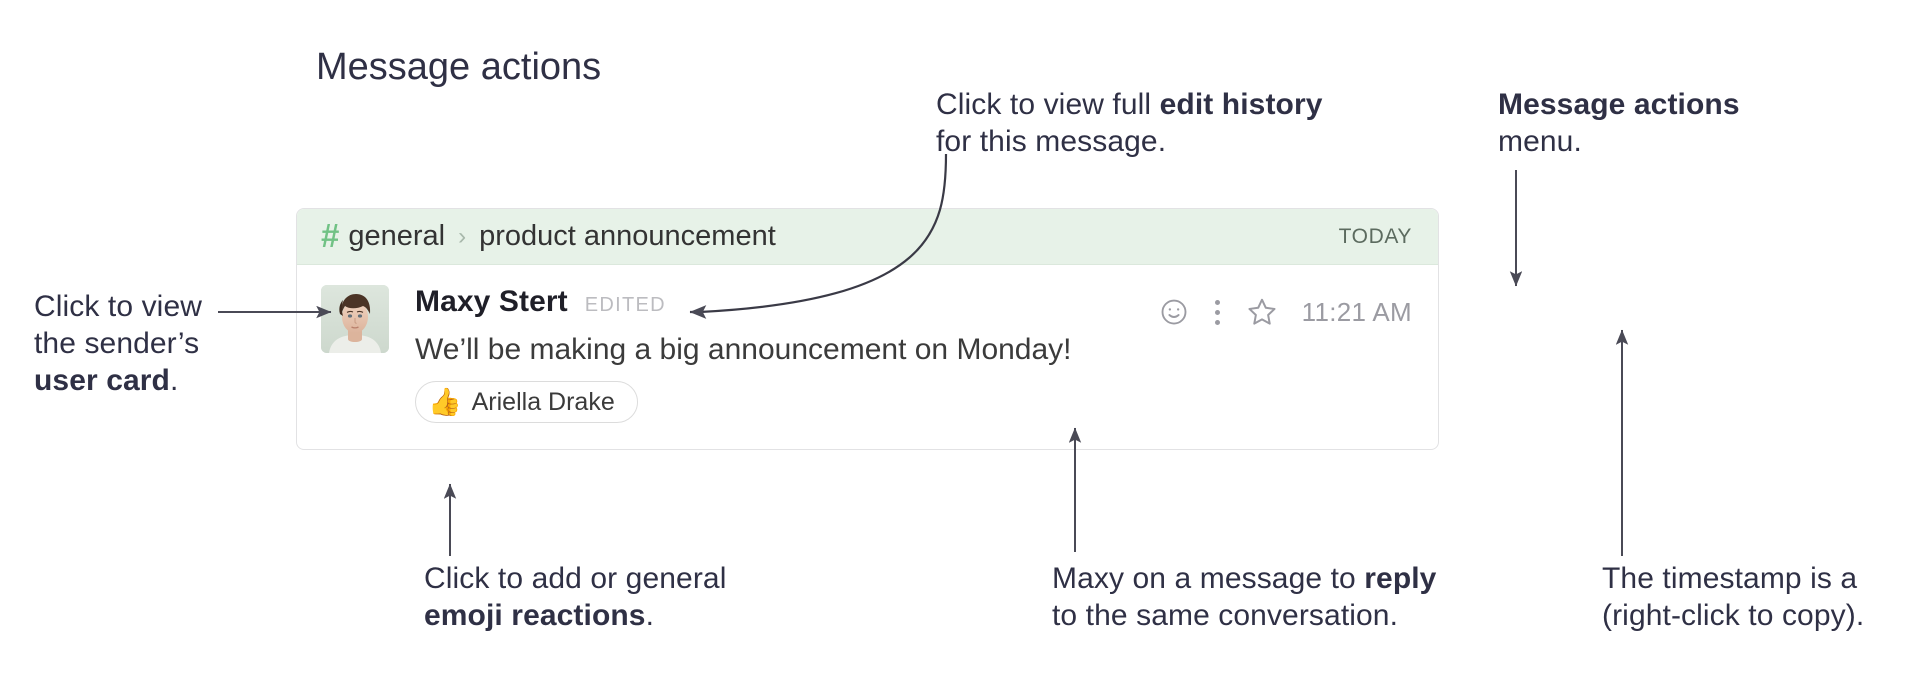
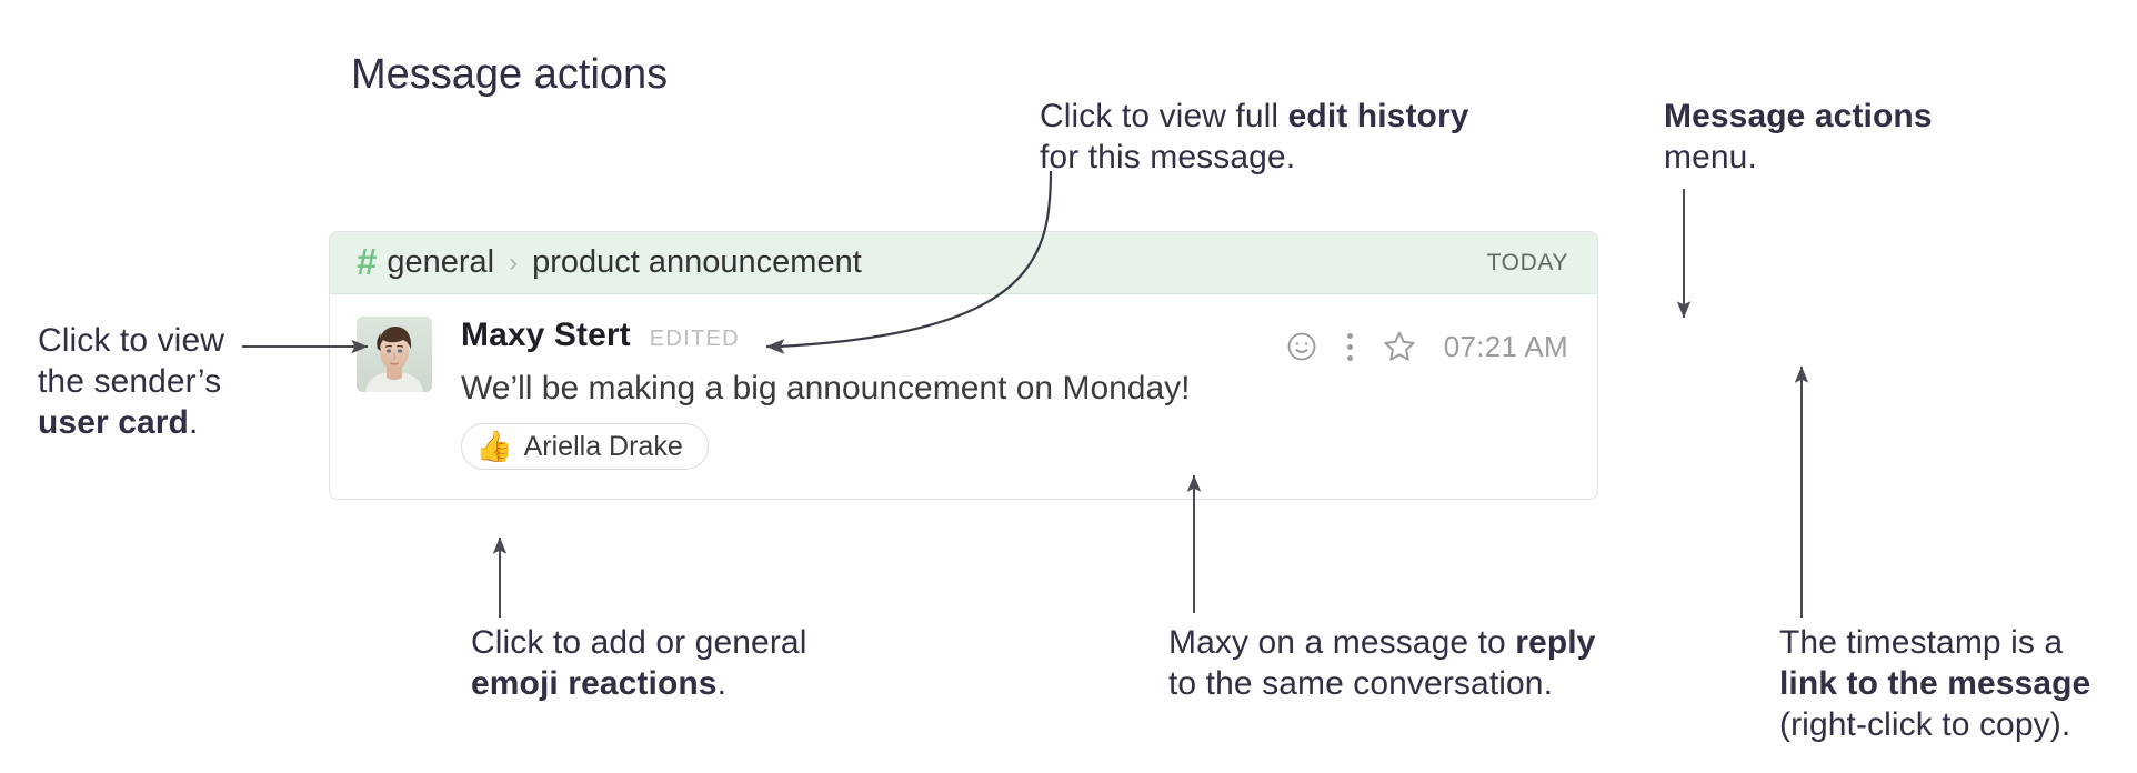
  Message actions
  Click to view
  the sender’s
  user card.
  Click to view full edit history
  for this message.
  Message actions
  menu.
  Click to add or general
  emoji reactions.
  Maxy on a message to reply
  to the same conversation.
  The timestamp is a
+ link to the message
  (right-click to copy).
  #
  general
  ›
  product announcement
  TODAY
  Maxy Stert
  EDITED
  We’ll be making a big announcement on Monday!
  👍
  Ariella Drake
- 11:21 AM
+ 07:21 AM
